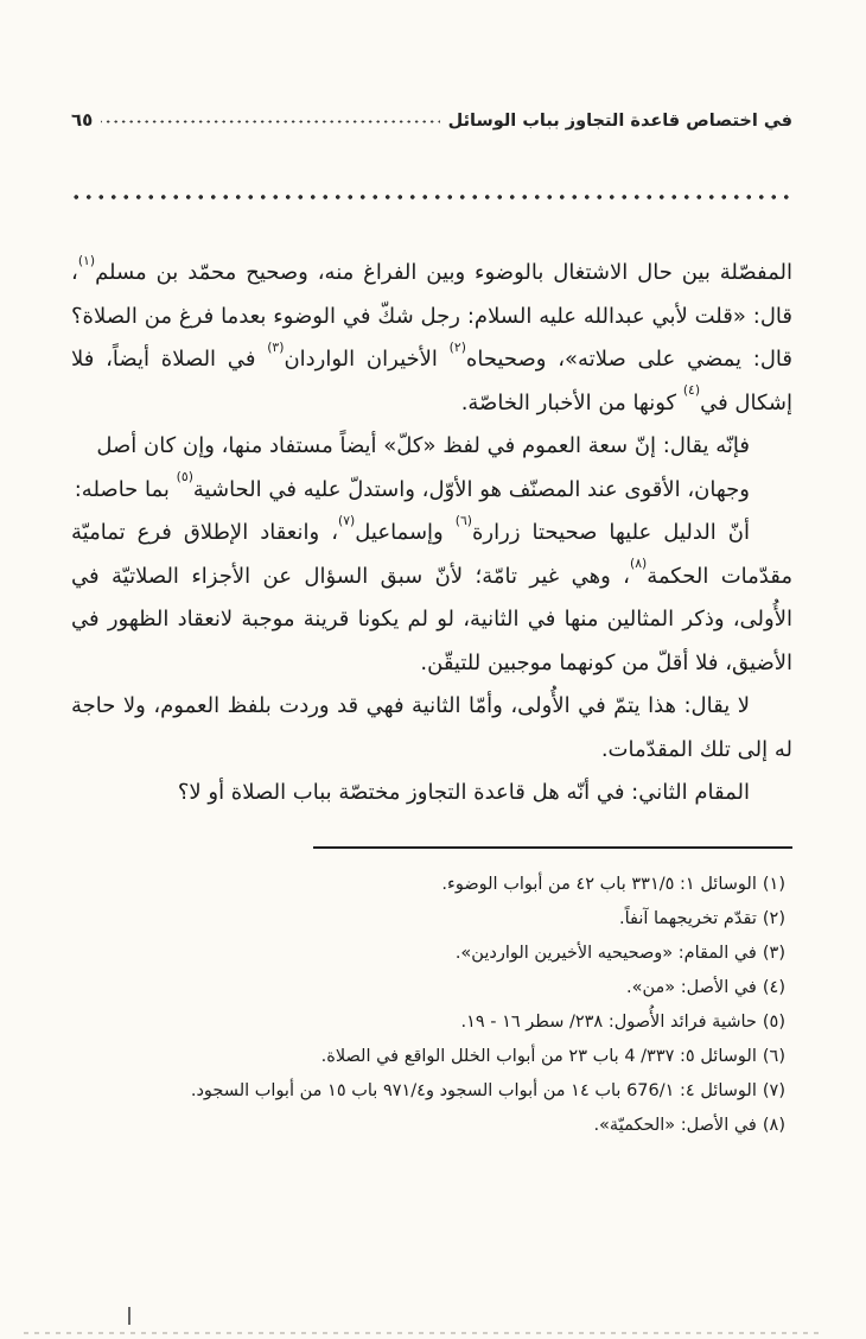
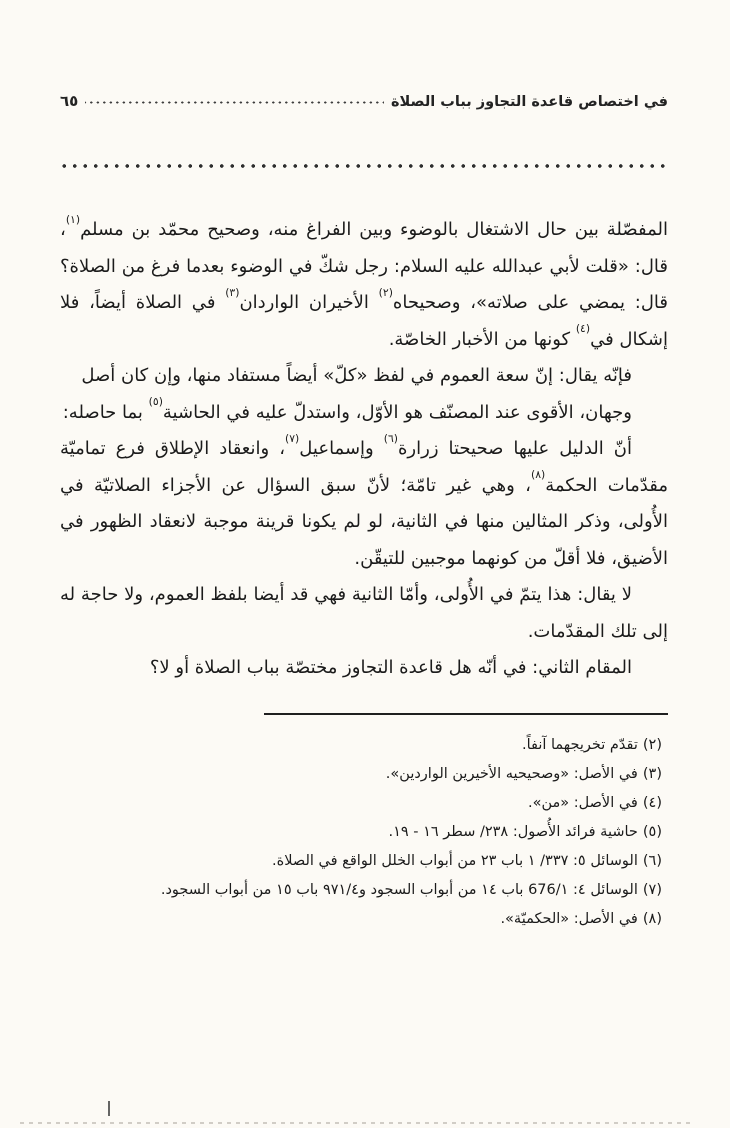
- في اختصاص قاعدة التجاوز بباب الوسائل
+ في اختصاص قاعدة التجاوز بباب الصلاة
  ٦٥
  المفصّلة بين حال الاشتغال بالوضوء وبين الفراغ منه، وصحيح محمّد بن مسلم(١)، قال: «قلت لأبي عبدالله عليه السلام: رجل شكّ في الوضوء بعدما فرغ من الصلاة؟ قال: يمضي على صلاته»، وصحيحاه(٢) الأخيران الواردان(٣) في الصلاة أيضاً، فلا إشكال في(٤) كونها من الأخبار الخاصّة.
  فإنّه يقال: إنّ سعة العموم في لفظ «كلّ» أيضاً مستفاد منها، وإن كان أصل
  وجهان، الأقوى عند المصنّف هو الأوّل، واستدلّ عليه في الحاشية(٥) بما حاصله:
  أنّ الدليل عليها صحيحتا زرارة(٦) وإسماعيل(٧)، وانعقاد الإطلاق فرع تماميّة مقدّمات الحكمة(٨)، وهي غير تامّة؛ لأنّ سبق السؤال عن الأجزاء الصلاتيّة في الأُولى، وذكر المثالين منها في الثانية، لو لم يكونا قرينة موجبة لانعقاد الظهور في الأضيق، فلا أقلّ من كونهما موجبين للتيقّن.
- لا يقال: هذا يتمّ في الأُولى، وأمّا الثانية فهي قد وردت بلفظ العموم، ولا حاجة له إلى تلك المقدّمات.
+ لا يقال: هذا يتمّ في الأُولى، وأمّا الثانية فهي قد أيضا بلفظ العموم، ولا حاجة له إلى تلك المقدّمات.
  المقام الثاني: في أنّه هل قاعدة التجاوز مختصّة بباب الصلاة أو لا؟
- (١)الوسائل ١: ٣٣١/٥ باب ٤٢ من أبواب الوضوء.
  (٢)تقدّم تخريجهما آنفاً.
- (٣)في المقام: «وصحيحيه الأخيرين الواردين».
+ (٣)في الأصل: «وصحيحيه الأخيرين الواردين».
  (٤)في الأصل: «من».
  (٥)حاشية فرائد الأُصول: ٢٣٨/ سطر ١٦ - ١٩.
- (٦)الوسائل ٥: ٣٣٧/ 4 باب ٢٣ من أبواب الخلل الواقع في الصلاة.
+ (٦)الوسائل ٥: ٣٣٧/ ١ باب ٢٣ من أبواب الخلل الواقع في الصلاة.
  (٧)الوسائل ٤: 676/١ باب ١٤ من أبواب السجود و٩٧١/٤ باب ١٥ من أبواب السجود.
  (٨)في الأصل: «الحكميّة».
